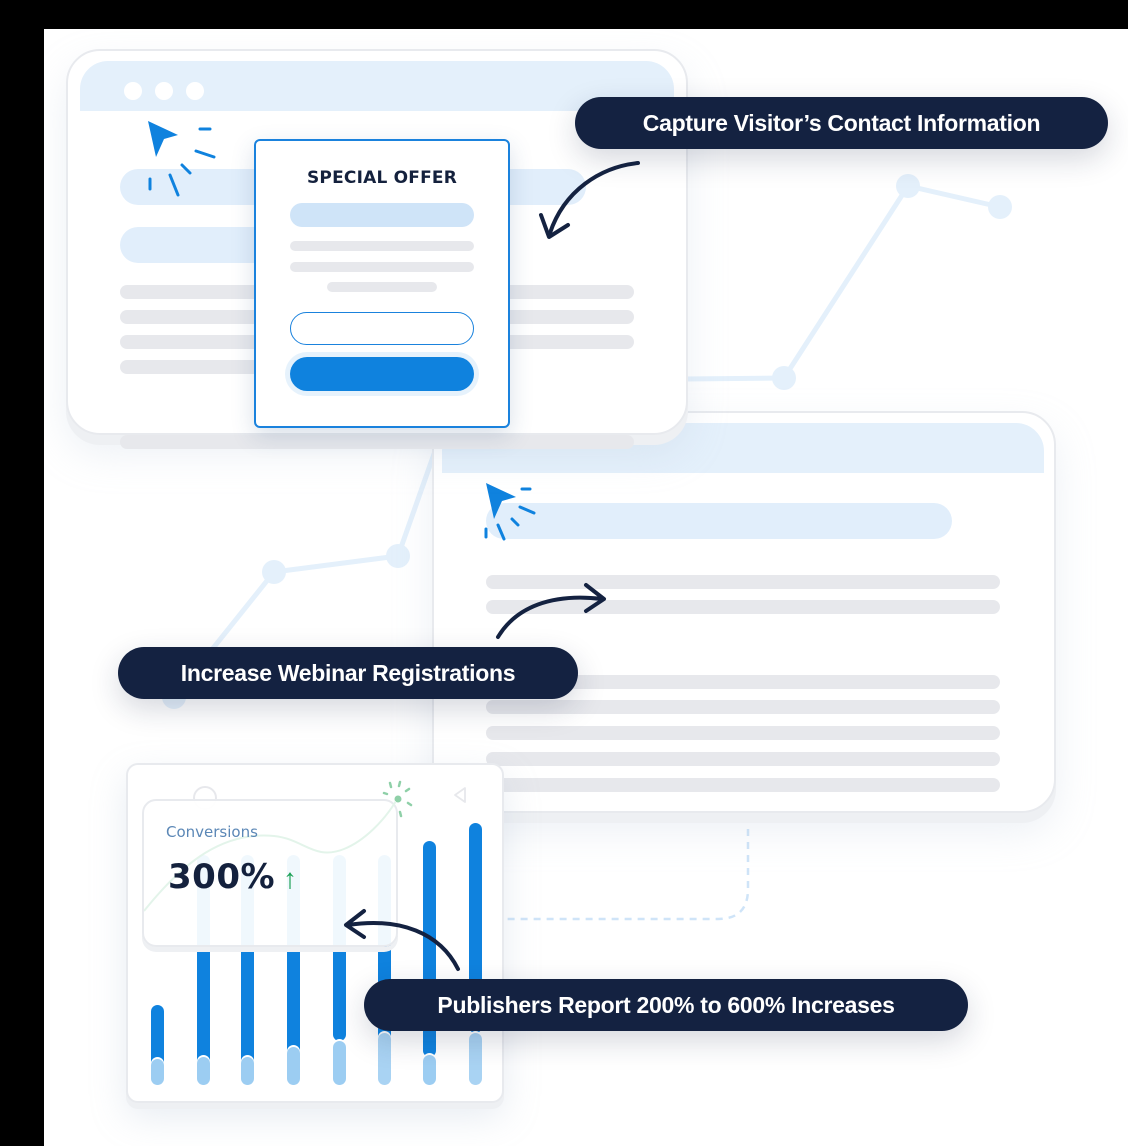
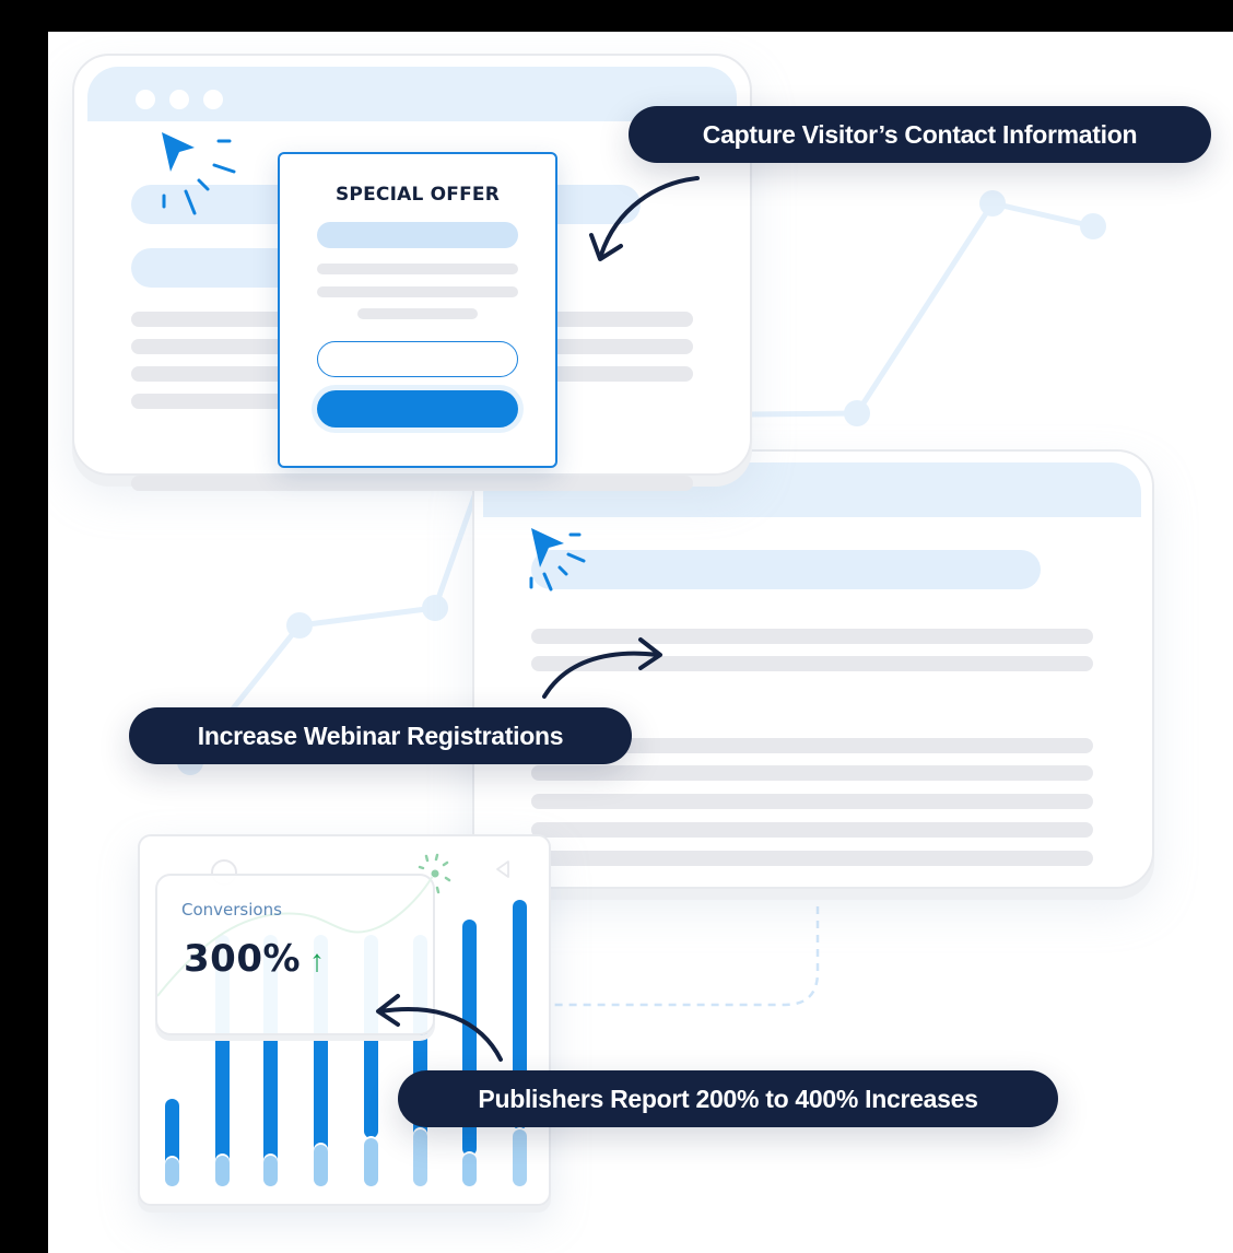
  SPECIAL OFFER
  Capture Visitor’s Contact Information
  Increase Webinar Registrations
  Conversions
  300%
  ↑
- Publishers Report 200% to 600% Increases
+ Publishers Report 200% to 400% Increases
